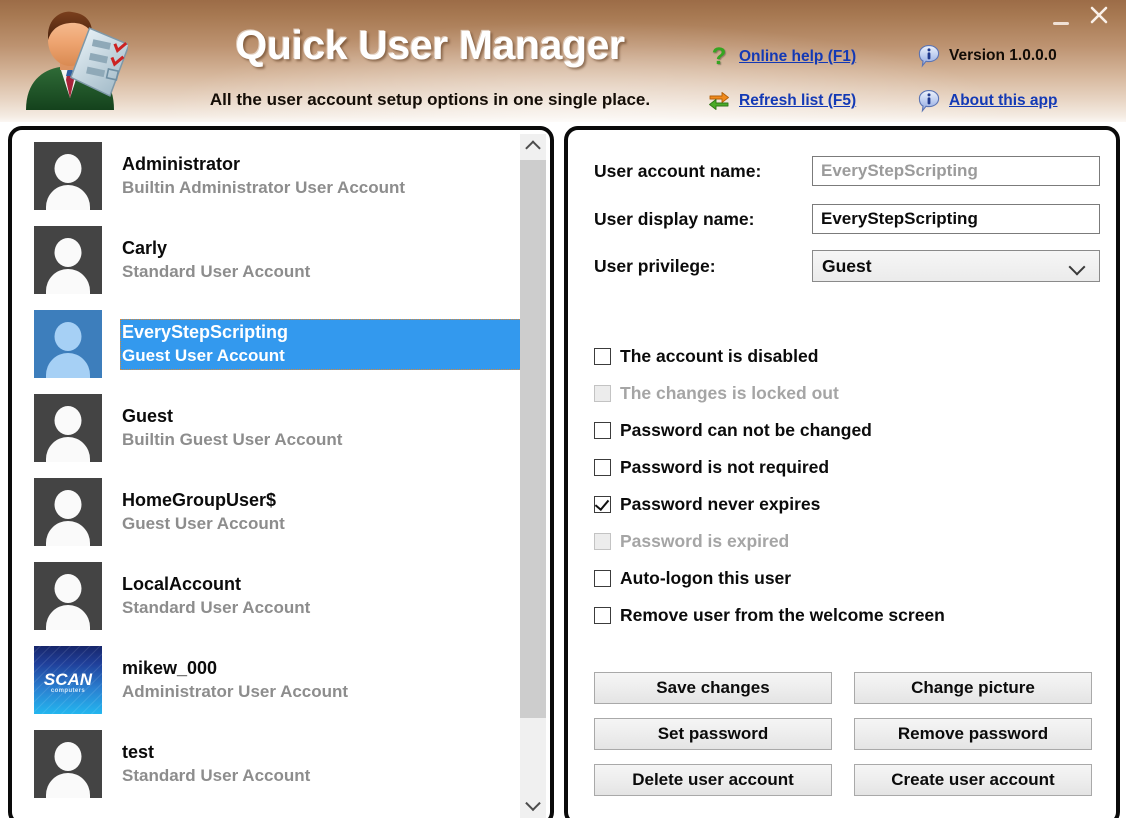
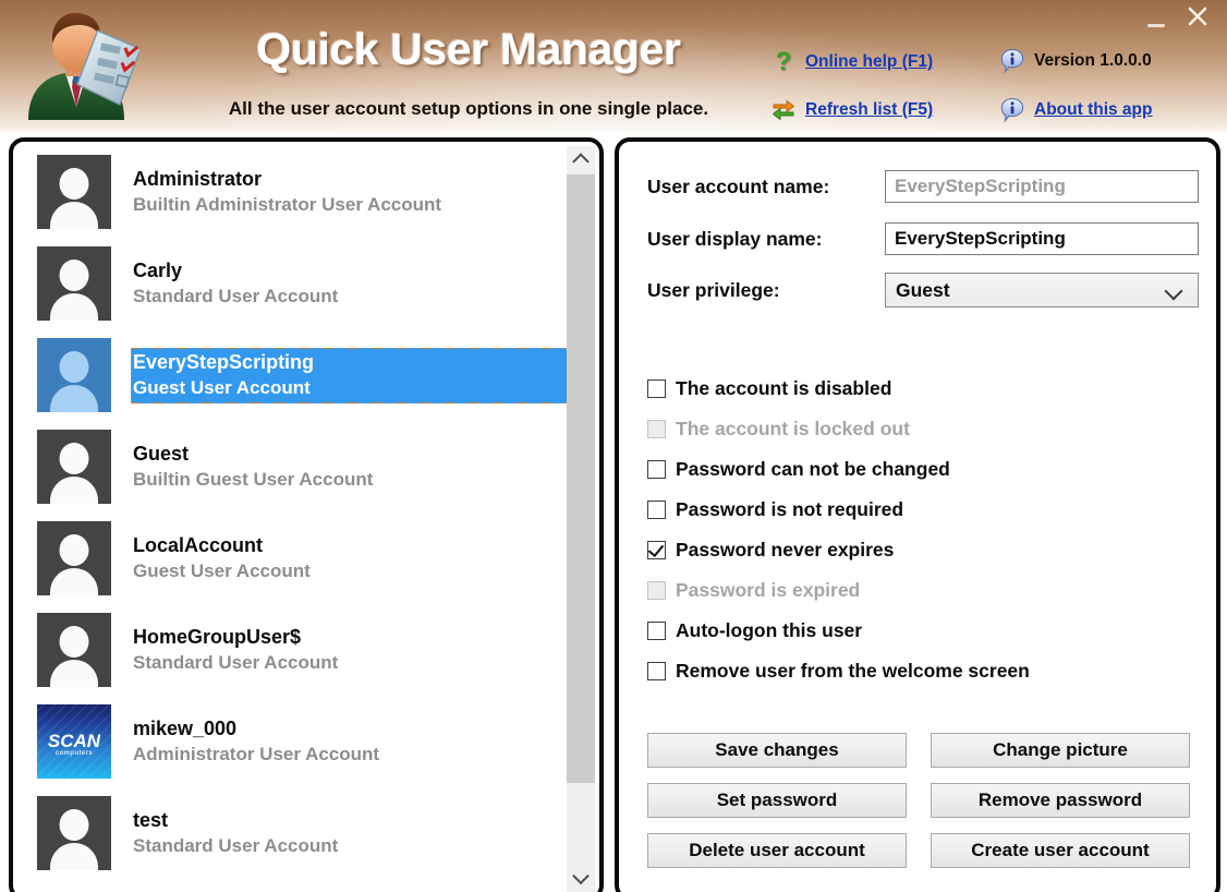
  Quick User Manager
  All the user account setup options in one single place.
  ?
  Online help (F1)
  Refresh list (F5)
  Version 1.0.0.0
  About this app
  Administrator
  Builtin Administrator User Account
  Carly
  Standard User Account
  EveryStepScripting
  Guest User Account
  Guest
  Builtin Guest User Account
- HomeGroupUser$
+ LocalAccount
  Guest User Account
- LocalAccount
+ HomeGroupUser$
  Standard User Account
  SCAN
  mikew_000
  Administrator User Account
  test
  Standard User Account
  User account name:
  EveryStepScripting
  User display name:
  EveryStepScripting
  User privilege:
  Guest
  The account is disabled
- The changes is locked out
+ The account is locked out
  Password can not be changed
  Password is not required
  Password never expires
  Password is expired
  Auto-logon this user
  Remove user from the welcome screen
  Save changes
  Change picture
  Set password
  Remove password
  Delete user account
  Create user account
